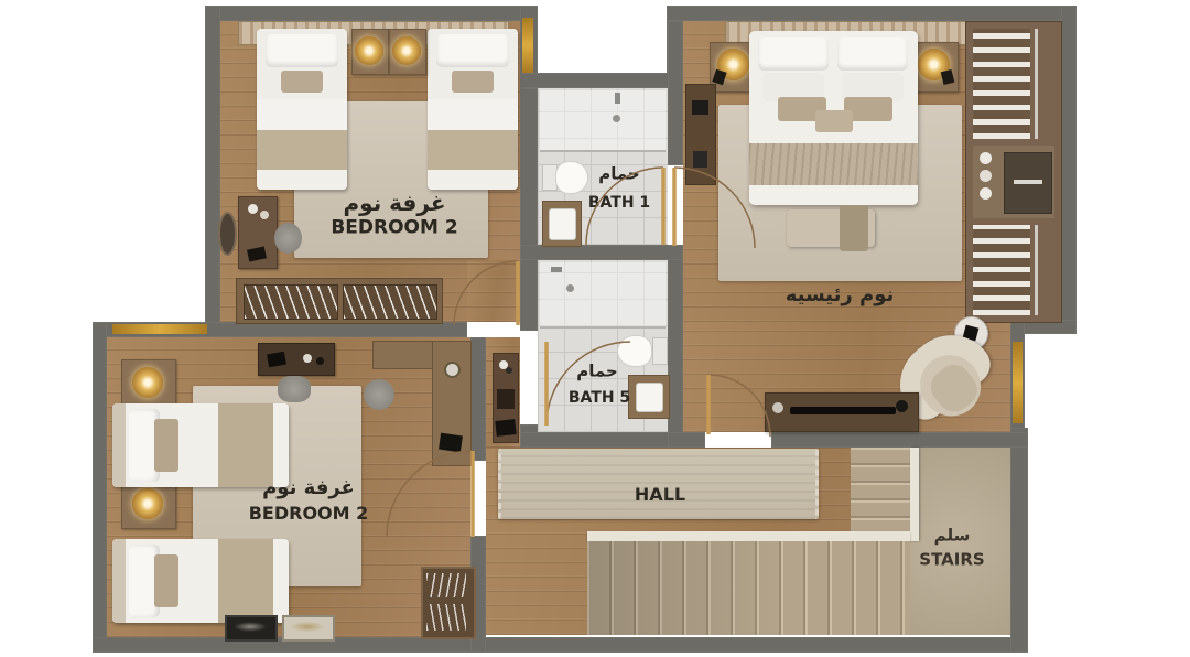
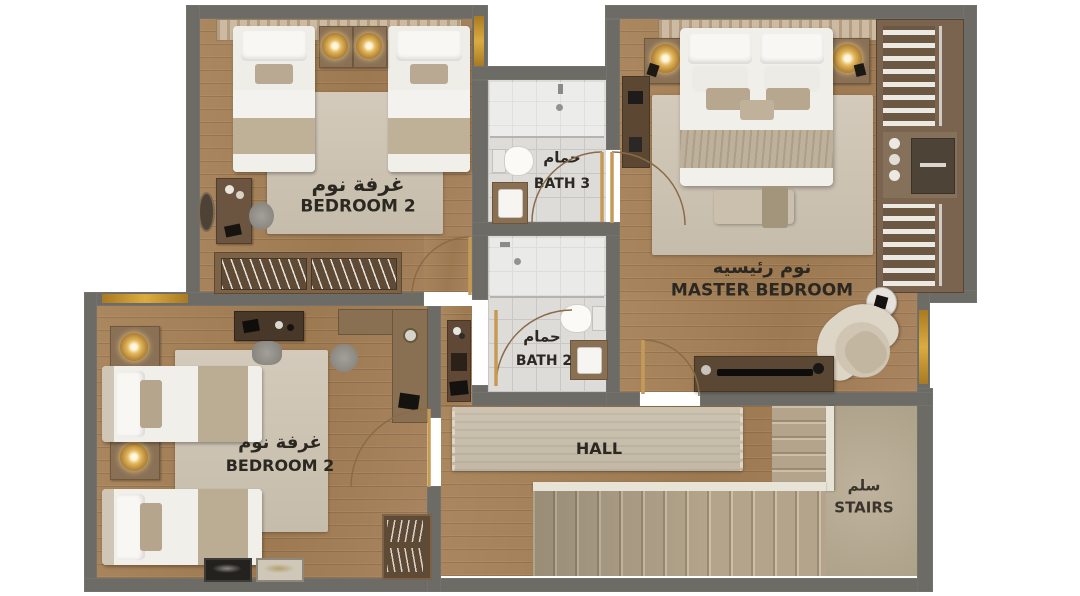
  غرفة نوم
  BEDROOM 2
  مام
- BATH 1
+ BATH 3
  حمام
- BATH 5
+ BATH 2
  نوم رئيسيه
+ MASTER BEDROOM
  غرفة نوم
  BEDROOM 2
  HALL
  سلم
  STAIRS
